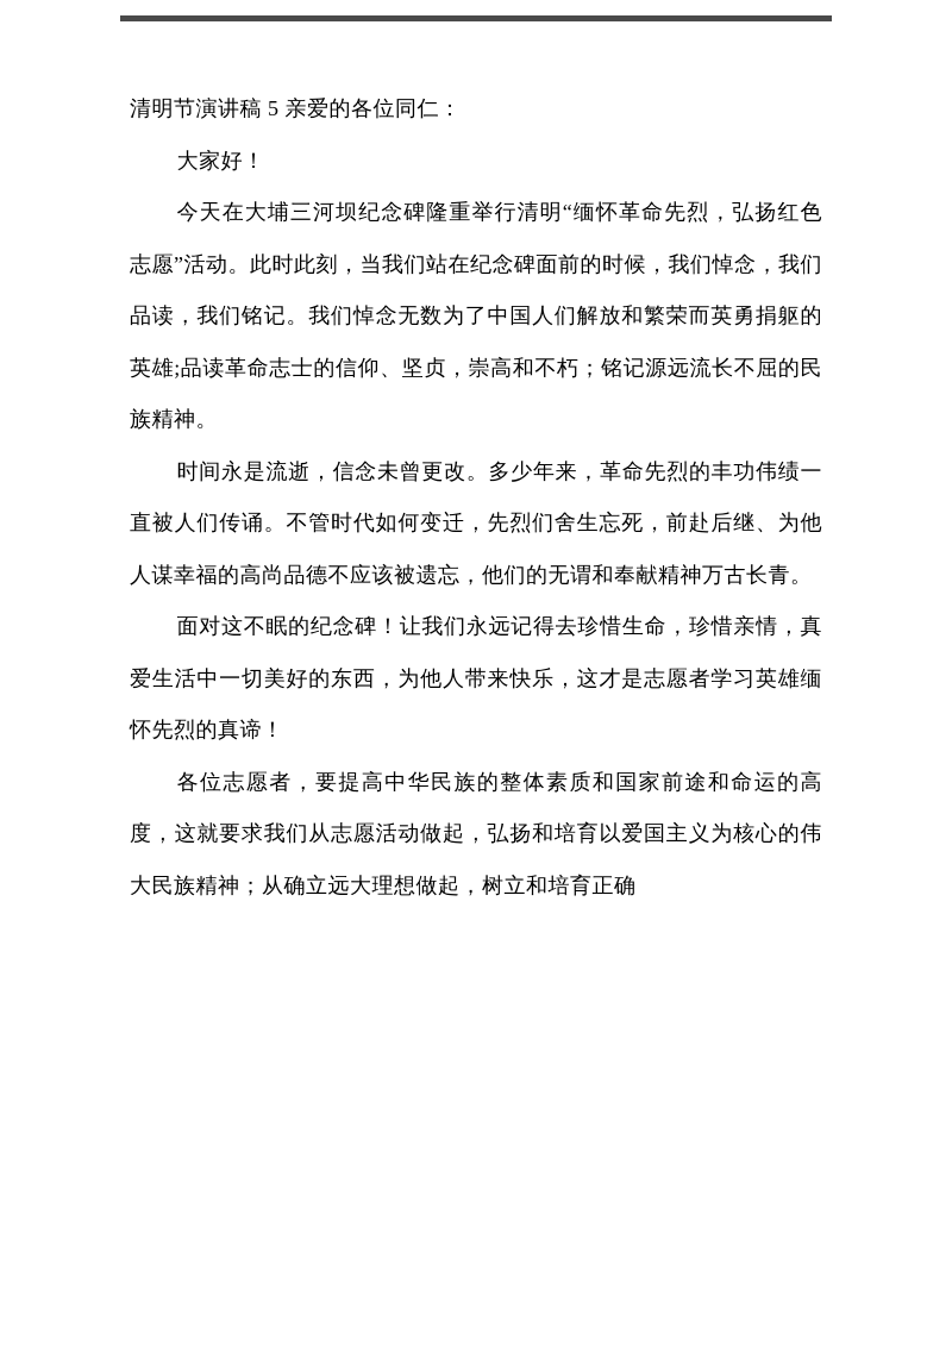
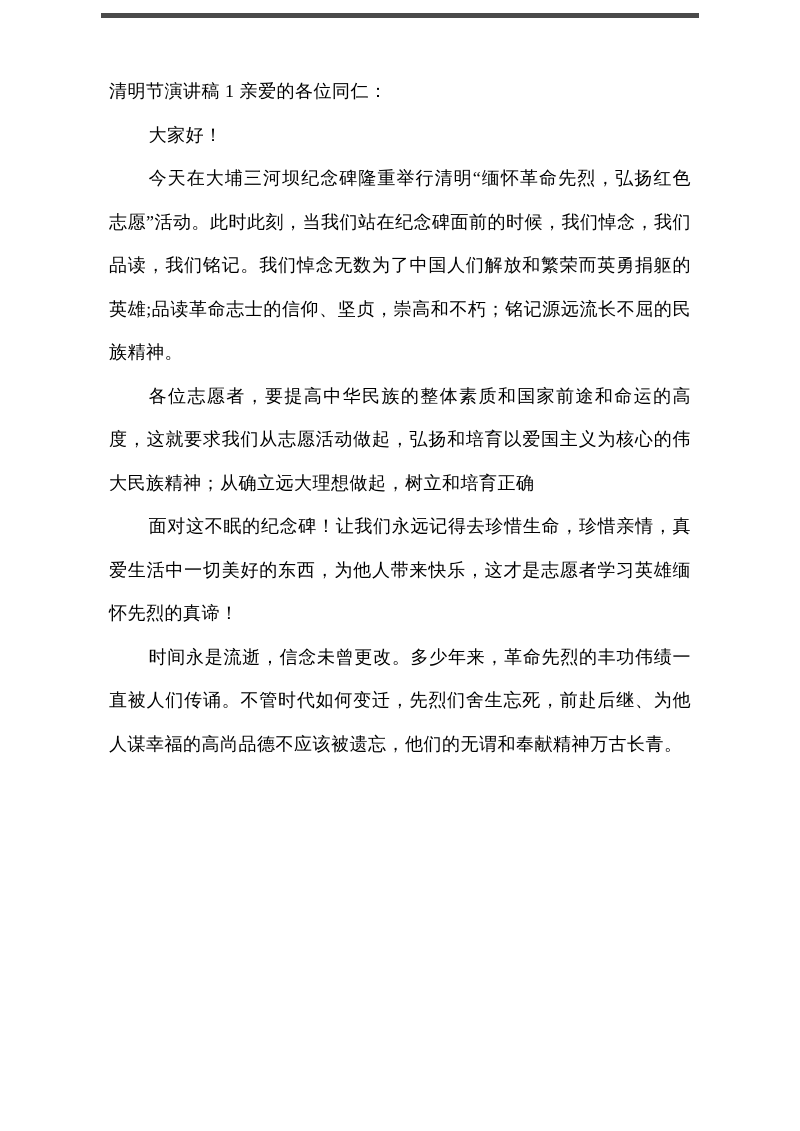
- 清明节演讲稿 5 亲爱的各位同仁：
+ 清明节演讲稿 1 亲爱的各位同仁：
  大家好！
  今天在大埔三河坝纪念碑隆重举行清明“缅怀革命先烈，弘扬红色志愿”活动。此时此刻，当我们站在纪念碑面前的时候，我们悼念，我们品读，我们铭记。我们悼念无数为了中国人们解放和繁荣而英勇捐躯的英雄;品读革命志士的信仰、坚贞，崇高和不朽；铭记源远流长不屈的民族精神。
- 时间永是流逝，信念未曾更改。多少年来，革命先烈的丰功伟绩一直被人们传诵。不管时代如何变迁，先烈们舍生忘死，前赴后继、为他人谋幸福的高尚品德不应该被遗忘，他们的无谓和奉献精神万古长青。
+ 各位志愿者，要提高中华民族的整体素质和国家前途和命运的高度，这就要求我们从志愿活动做起，弘扬和培育以爱国主义为核心的伟大民族精神；从确立远大理想做起，树立和培育正确
  面对这不眠的纪念碑！让我们永远记得去珍惜生命，珍惜亲情，真爱生活中一切美好的东西，为他人带来快乐，这才是志愿者学习英雄缅怀先烈的真谛！
- 各位志愿者，要提高中华民族的整体素质和国家前途和命运的高度，这就要求我们从志愿活动做起，弘扬和培育以爱国主义为核心的伟大民族精神；从确立远大理想做起，树立和培育正确
+ 时间永是流逝，信念未曾更改。多少年来，革命先烈的丰功伟绩一直被人们传诵。不管时代如何变迁，先烈们舍生忘死，前赴后继、为他人谋幸福的高尚品德不应该被遗忘，他们的无谓和奉献精神万古长青。
